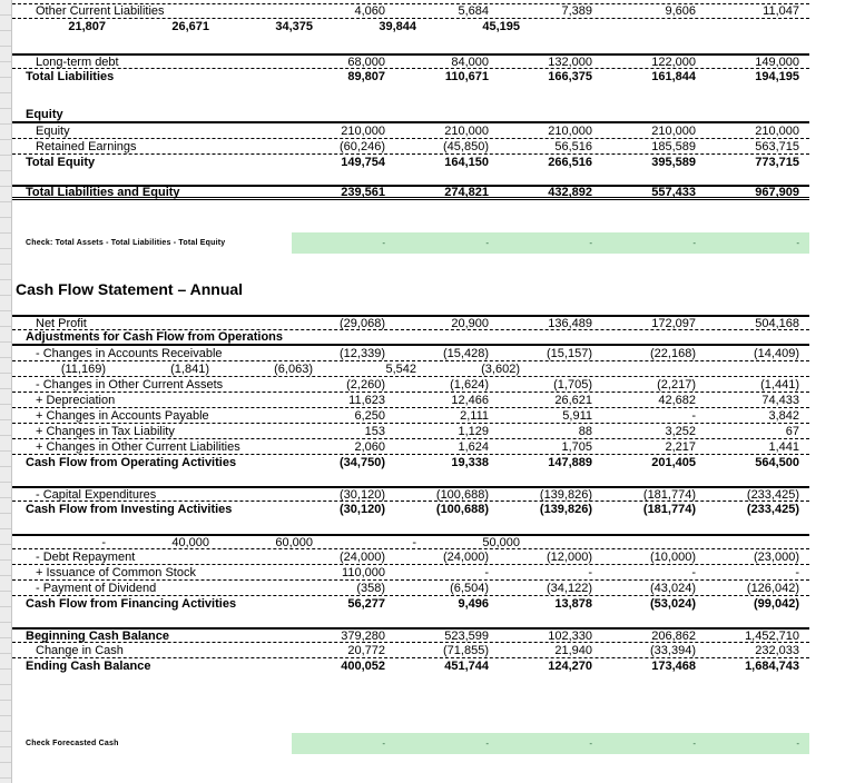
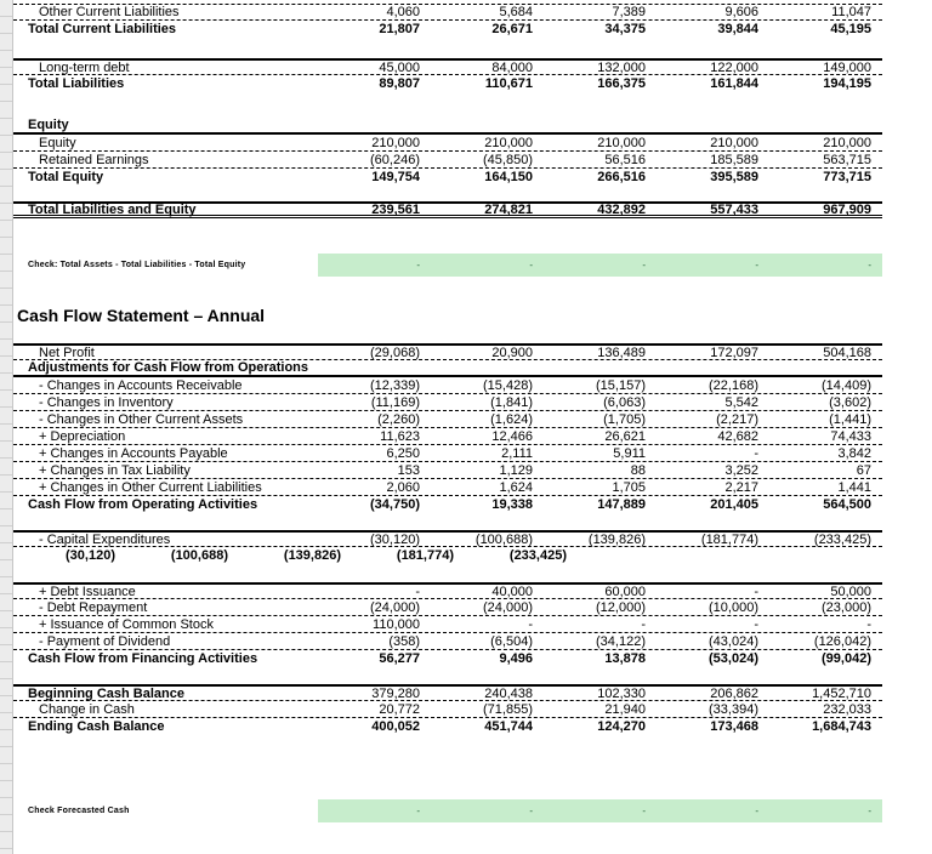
  Other Current Liabilities
  4,060
  5,684
  7,389
  9,606
  11,047
+ Total Current Liabilities
  21,807
  26,671
  34,375
  39,844
  45,195
  Long-term debt
- 68,000
+ 45,000
  84,000
  132,000
  122,000
  149,000
  Total Liabilities
  89,807
  110,671
  166,375
  161,844
  194,195
  Equity
  Equity
  210,000
  210,000
  210,000
  210,000
  210,000
  Retained Earnings
  (60,246)
  (45,850)
  56,516
  185,589
  563,715
  Total Equity
  149,754
  164,150
  266,516
  395,589
  773,715
  Total Liabilities and Equity
  239,561
  274,821
  432,892
  557,433
  967,909
  -
  -
  -
  -
  -
  Cash Flow Statement – Annual
  Net Profit
  (29,068)
  20,900
  136,489
  172,097
  504,168
  Adjustments for Cash Flow from Operations
  - Changes in Accounts Receivable
  (12,339)
  (15,428)
  (15,157)
  (22,168)
  (14,409)
+ - Changes in Inventory
  (11,169)
  (1,841)
  (6,063)
  5,542
  (3,602)
  - Changes in Other Current Assets
  (2,260)
  (1,624)
  (1,705)
  (2,217)
  (1,441)
  + Depreciation
  11,623
  12,466
  26,621
  42,682
  74,433
  + Changes in Accounts Payable
  6,250
  2,111
  5,911
  -
  3,842
  + Changes in Tax Liability
  153
  1,129
  88
  3,252
  67
  + Changes in Other Current Liabilities
  2,060
  1,624
  1,705
  2,217
  1,441
  Cash Flow from Operating Activities
  (34,750)
  19,338
  147,889
  201,405
  564,500
  - Capital Expenditures
  (30,120)
  (100,688)
  (139,826)
  (181,774)
  (233,425)
- Cash Flow from Investing Activities
  (30,120)
  (100,688)
  (139,826)
  (181,774)
  (233,425)
+ + Debt Issuance
  -
  40,000
  60,000
  -
  50,000
  - Debt Repayment
  (24,000)
  (24,000)
  (12,000)
  (10,000)
  (23,000)
  + Issuance of Common Stock
  110,000
  -
  -
  -
  -
  - Payment of Dividend
  (358)
  (6,504)
  (34,122)
  (43,024)
  (126,042)
  Cash Flow from Financing Activities
  56,277
  9,496
  13,878
  (53,024)
  (99,042)
  Beginning Cash Balance
  379,280
- 523,599
+ 240,438
  102,330
  206,862
  1,452,710
  Change in Cash
  20,772
  (71,855)
  21,940
  (33,394)
  232,033
  Ending Cash Balance
  400,052
  451,744
  124,270
  173,468
  1,684,743
  -
  -
  -
  -
  -
